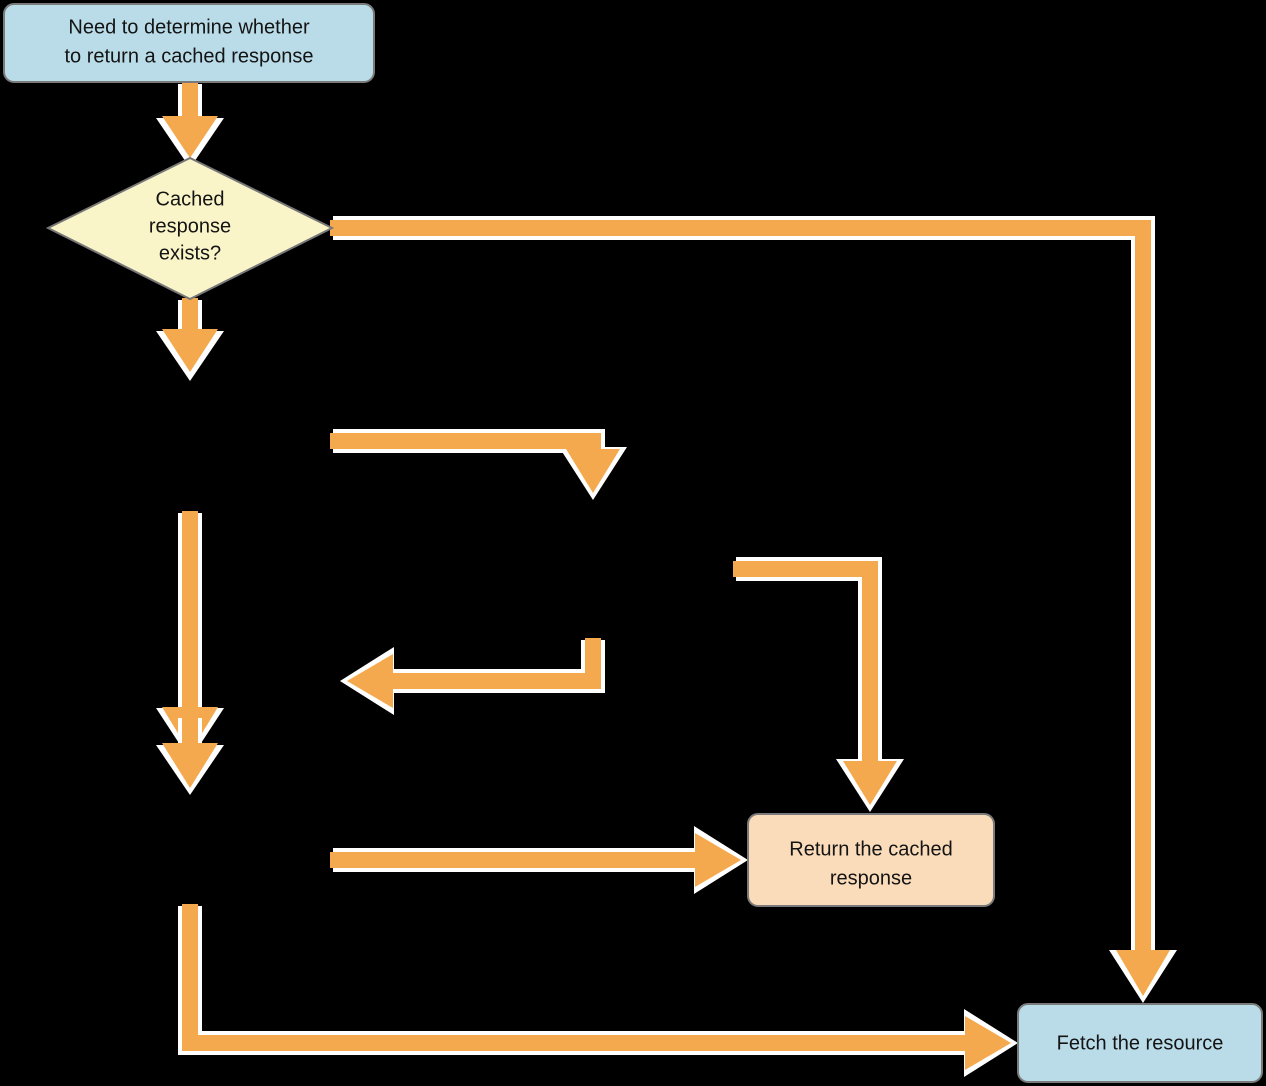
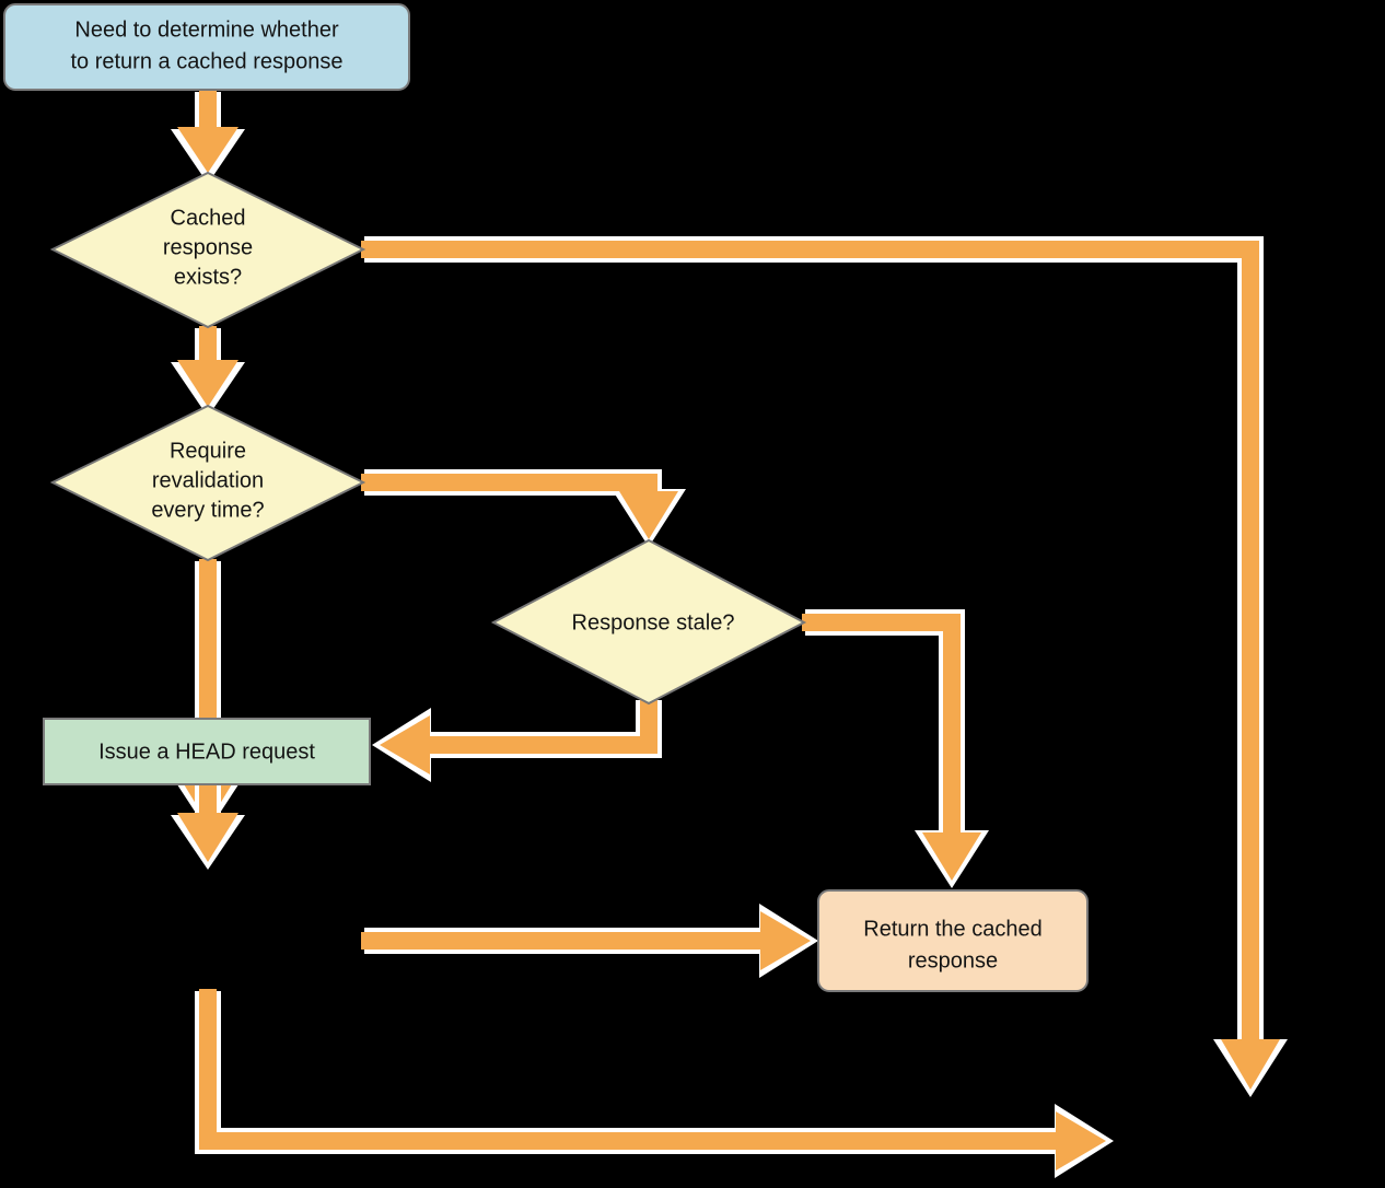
  Need to determine whether
  to return a cached response
  Cached
  response
  exists?
+ Require
+ revalidation
+ every time?
+ Response stale?
+ Issue a HEAD request
  Return the cached
  response
- Fetch the resource
